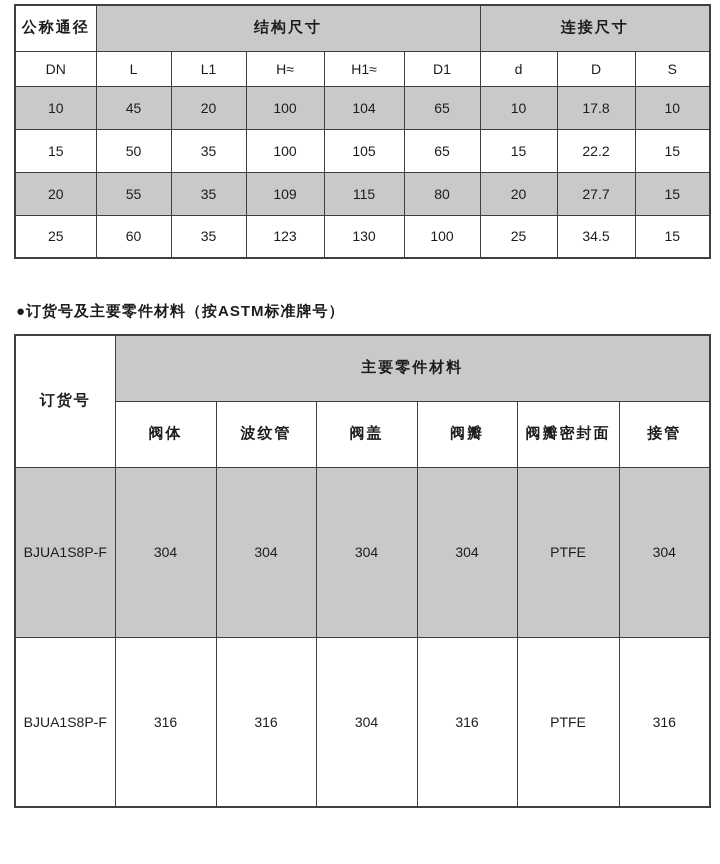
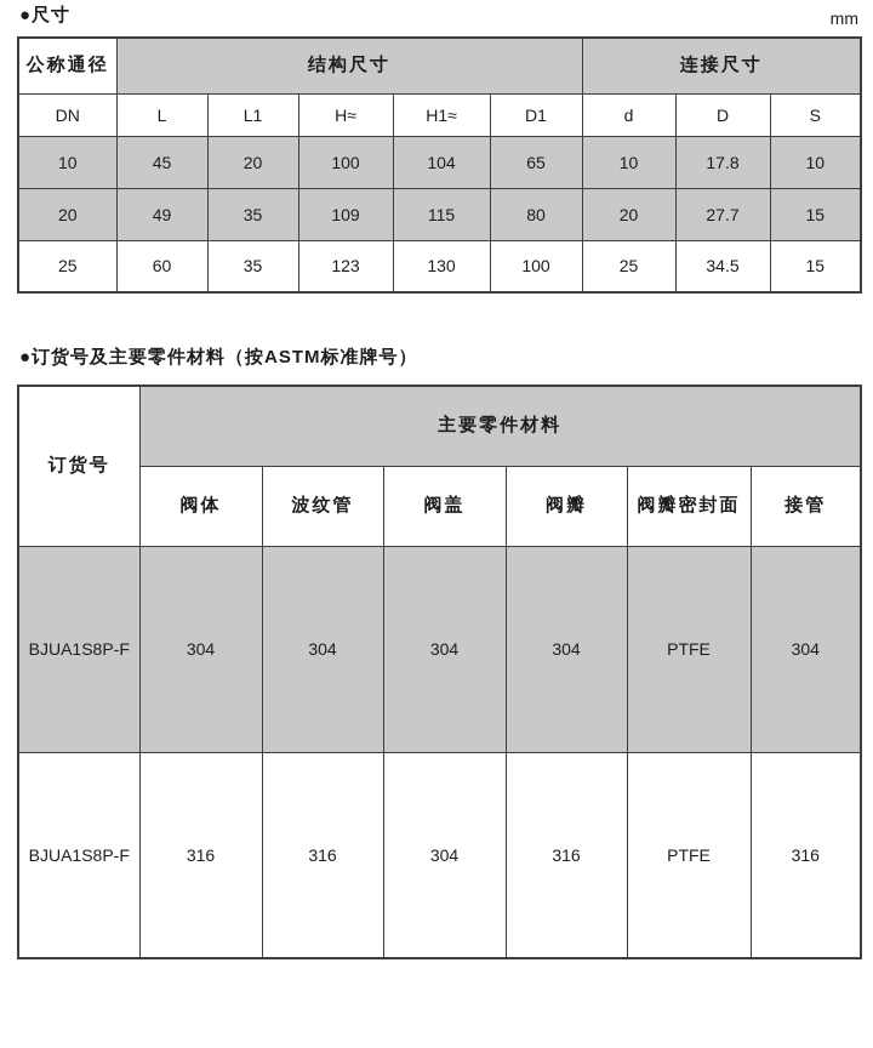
+ ●尺寸
+ mm
  公称通径	结构尺寸	连接尺寸
  DN	L	L1	H≈	H1≈	D1	d	D	S
  10	45	20	100	104	65	10	17.8	10
- 15	50	35	100	105	65	15	22.2	15
- 20	55	35	109	115	80	20	27.7	15
+ 20	49	35	109	115	80	20	27.7	15
  25	60	35	123	130	100	25	34.5	15
  ●订货号及主要零件材料（按ASTM标准牌号）
  订货号	主要零件材料
  阀体	波纹管	阀盖	阀瓣	阀瓣密封面	接管
  BJUA1S8P-F	304	304	304	304	PTFE	304
  BJUA1S8P-F	316	316	304	316	PTFE	316
